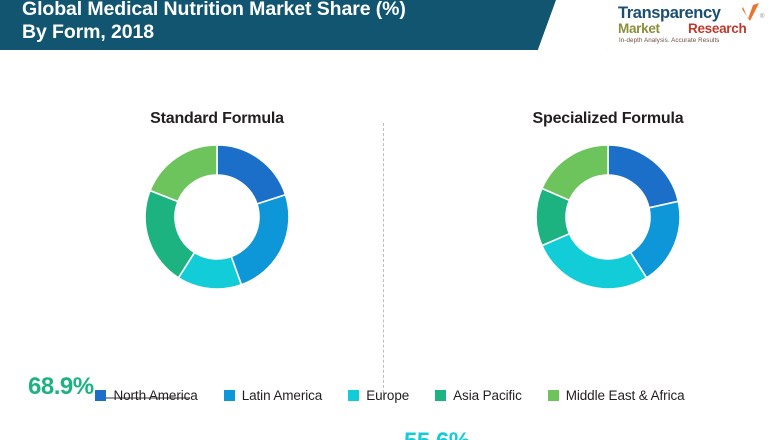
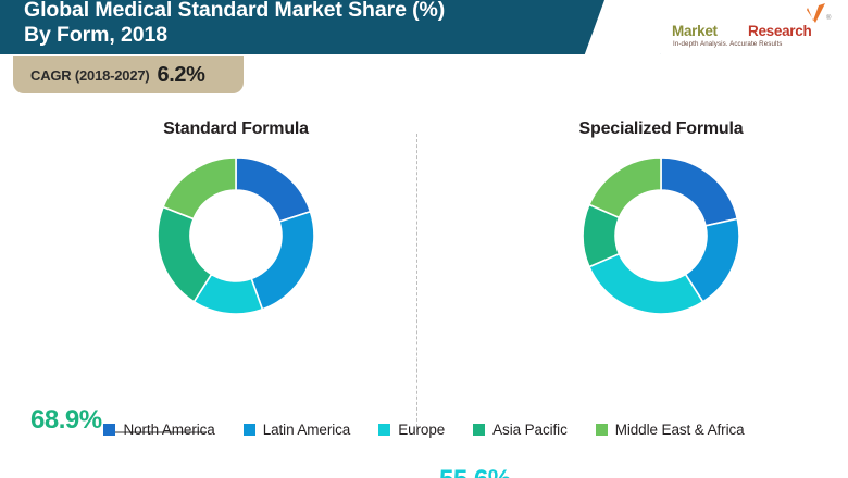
- Global Medical Nutrition Market Share (%)
+ Global Medical Standard Market Share (%)
  By Form, 2018
- Transparency
  Market
  Research
+ CAGR (2018-2027)
+ 6.2%
  Standard Formula
  Specialized Formula
  68.9%
  North America
  Latin America
  Europe
  Asia Pacific
  Middle East & Africa
